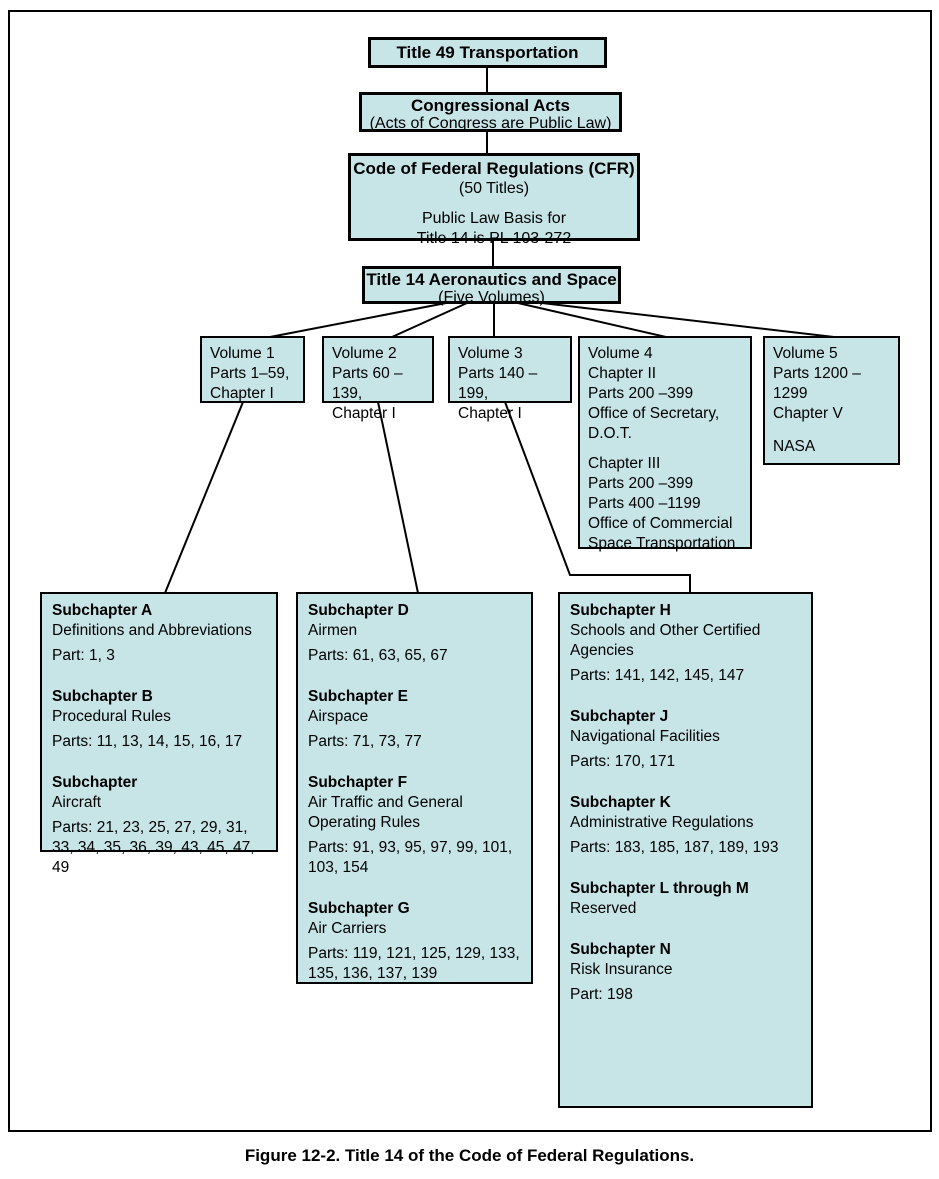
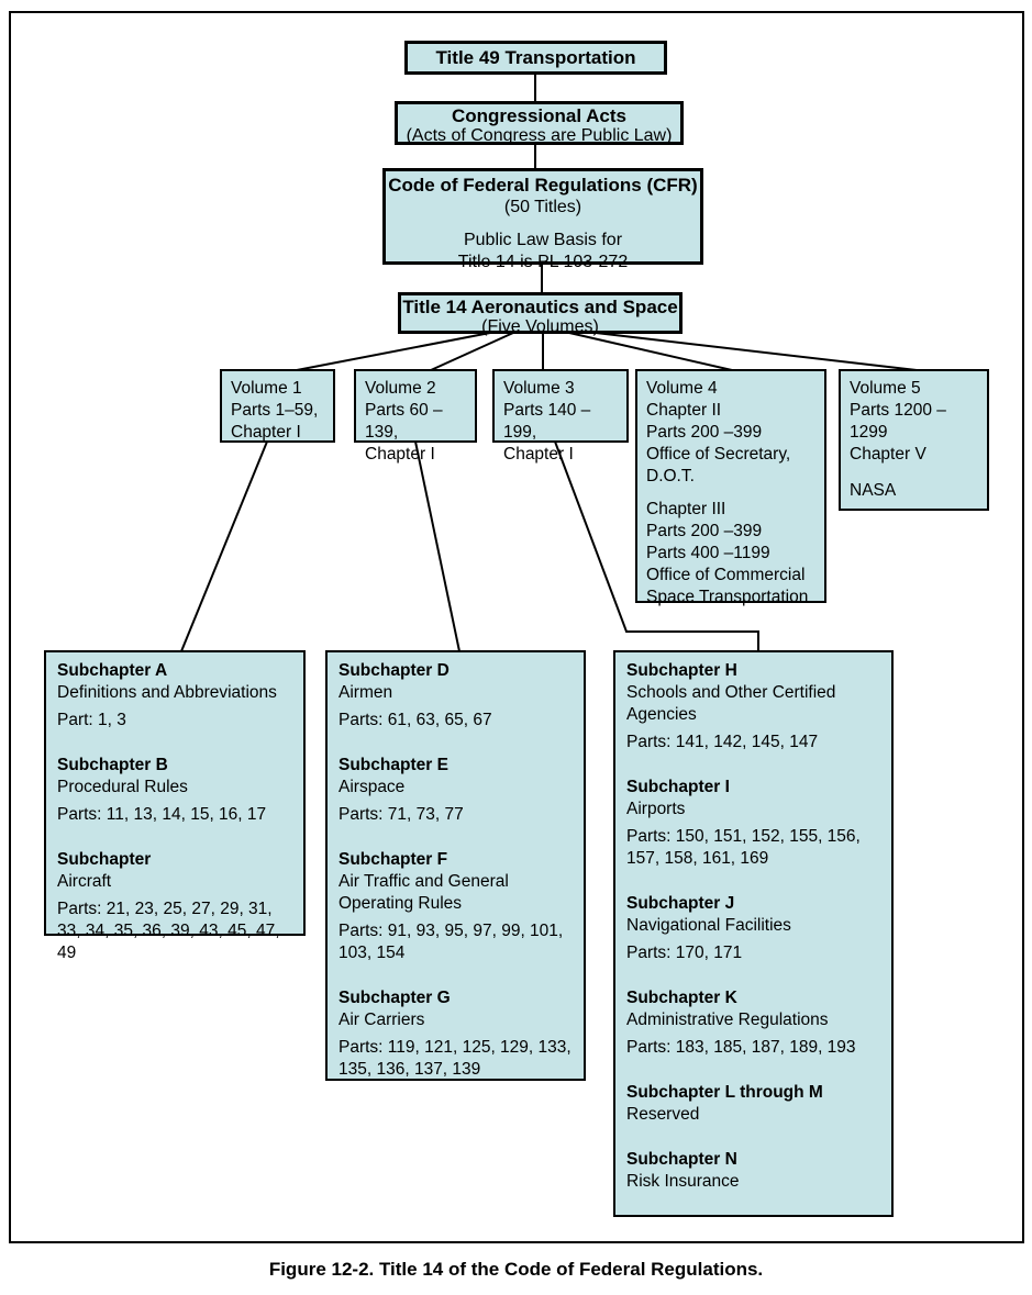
  Title 49 Transportation
  Congressional Acts
  (Acts of Congress are Public Law)
  Code of Federal Regulations (CFR)
  (50 Titles)
  Public Law Basis for
  Title 14 is PL 103-272
  Title 14 Aeronautics and Space
  (Five Volumes)
  Volume 1
  Parts 1–59,
  Chapter I
  Volume 2
  Parts 60 –139,
  Chapter I
  Volume 3
  Parts 140 –199,
  Chapter I
  Volume 4
  Chapter II
  Parts 200 –399
  Office of Secretary,
  D.O.T.
  Chapter III
  Parts 200 –399
  Parts 400 –1199
  Office of Commercial
  Space Transportation
  Volume 5
  Parts 1200 –1299
  Chapter V
  NASA
  Subchapter A
  Definitions and Abbreviations
  Part: 1, 3
  Subchapter B
  Procedural Rules
  Parts: 11, 13, 14, 15, 16, 17
  Subchapter
  Aircraft
  Parts: 21, 23, 25, 27, 29, 31, 33, 34, 35, 36, 39, 43, 45, 47, 49
  Subchapter D
  Airmen
  Parts: 61, 63, 65, 67
  Subchapter E
  Airspace
  Parts: 71, 73, 77
  Subchapter F
  Air Traffic and General Operating Rules
  Parts: 91, 93, 95, 97, 99, 101, 103, 154
  Subchapter G
  Air Carriers
  Parts: 119, 121, 125, 129, 133, 135, 136, 137, 139
  Subchapter H
  Schools and Other Certified Agencies
  Parts: 141, 142, 145, 147
+ Subchapter I
+ Airports
+ Parts: 150, 151, 152, 155, 156, 157, 158, 161, 169
  Subchapter J
  Navigational Facilities
  Parts: 170, 171
  Subchapter K
  Administrative Regulations
  Parts: 183, 185, 187, 189, 193
  Subchapter L through M
  Reserved
  Subchapter N
  Risk Insurance
- Part: 198
  Figure 12-2. Title 14 of the Code of Federal Regulations.
